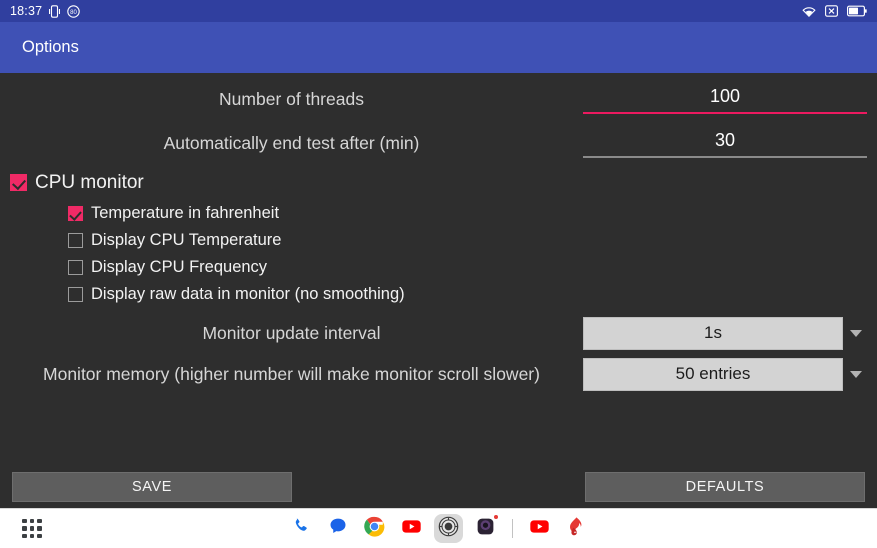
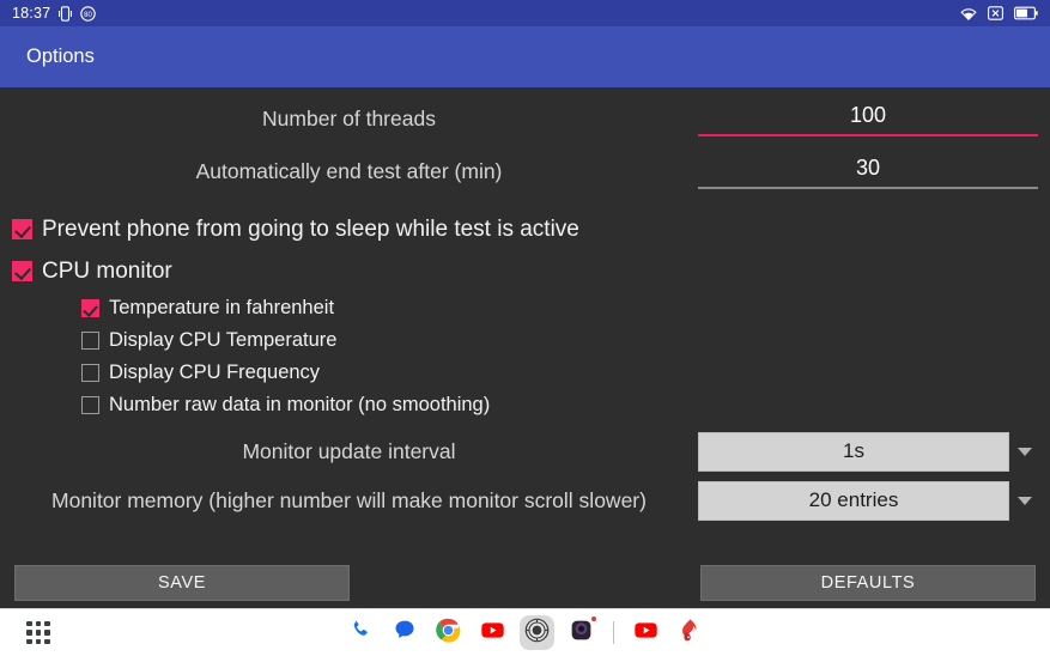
  18:37
  Options
  Number of threads
  100
  Automatically end test after (min)
  30
+ Prevent phone from going to sleep while test is active
  CPU monitor
  Temperature in fahrenheit
  Display CPU Temperature
  Display CPU Frequency
- Display raw data in monitor (no smoothing)
+ Number raw data in monitor (no smoothing)
  Monitor update interval
  1s
  Monitor memory (higher number will make monitor scroll slower)
- 50 entries
+ 20 entries
  SAVE
  DEFAULTS
